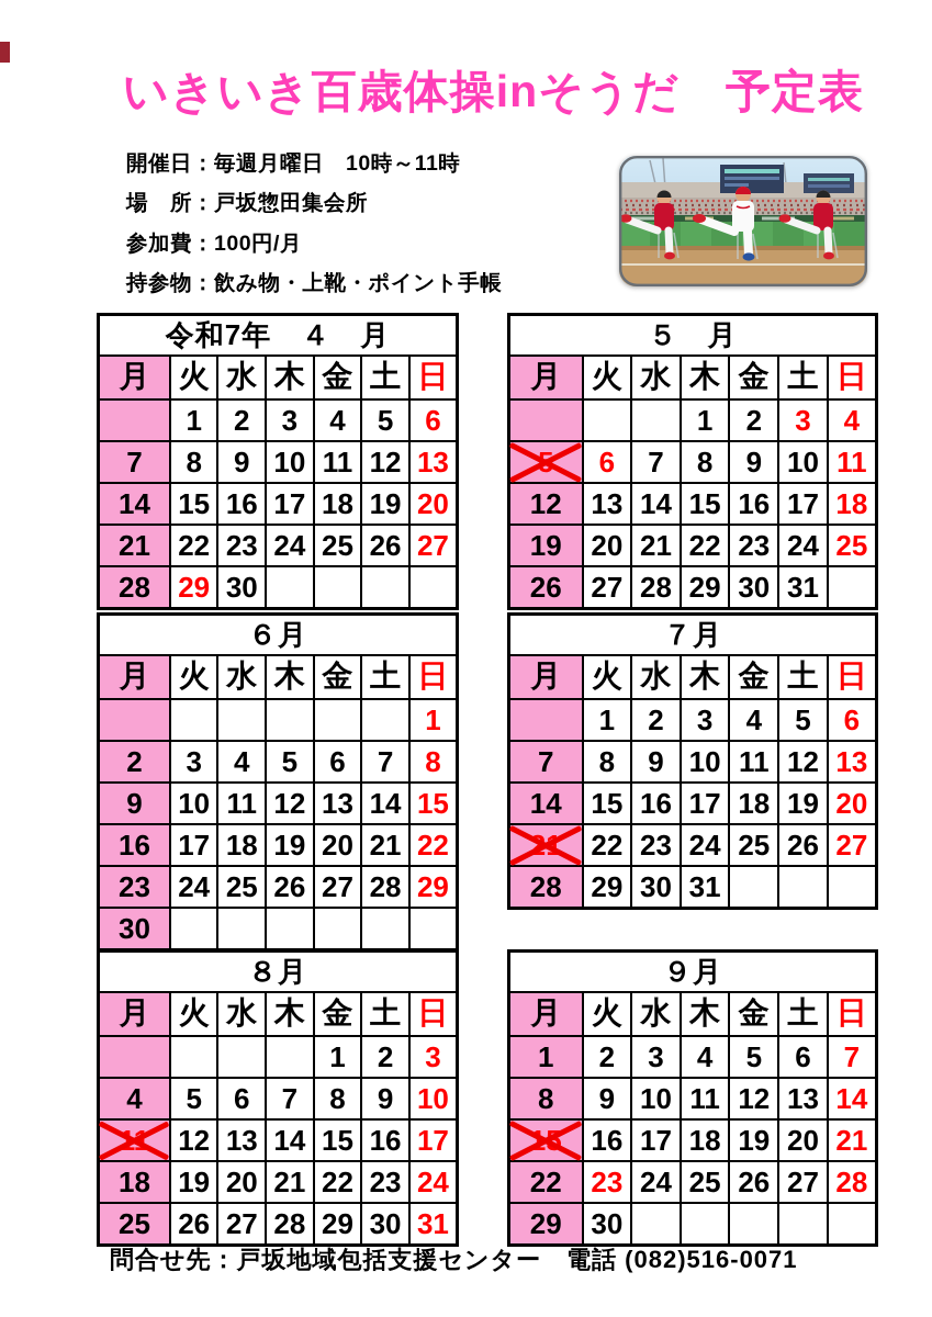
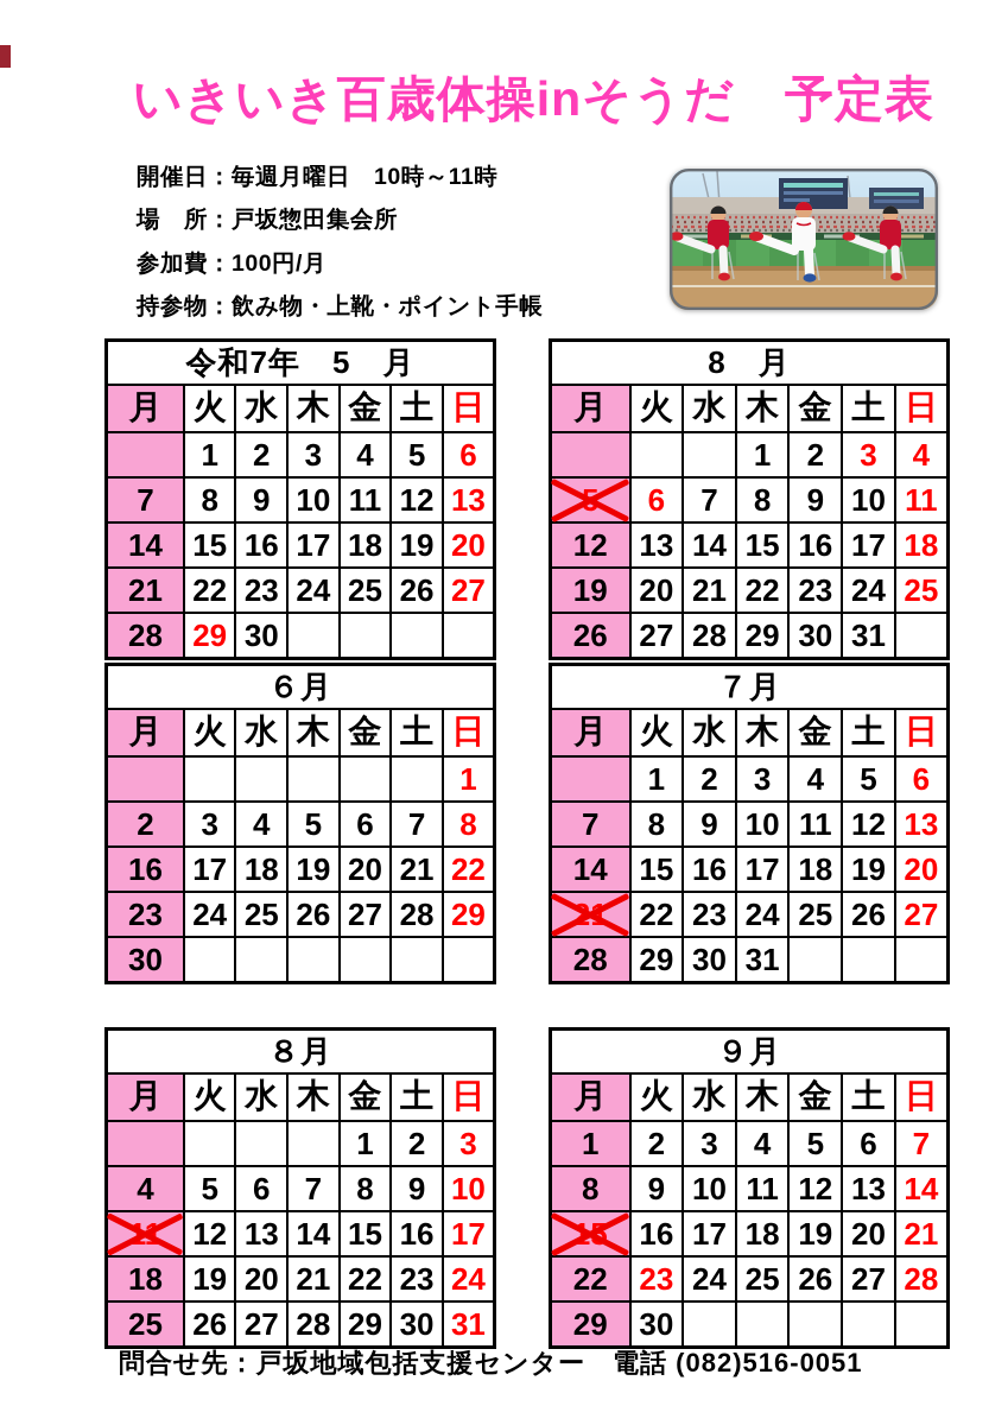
  いきいき百歳体操inそうだ 予定表
  開催日：毎週月曜日 10時～11時
  場 所：戸坂惣田集会所
  参加費：100円/月
  持参物：飲み物・上靴・ポイント手帳
- 令和7年 ４ 月
+ 令和7年 5 月
  月	火	水	木	金	土	日
  	1	2	3	4	5	6
  7	8	9	10	11	12	13
  14	15	16	17	18	19	20
  21	22	23	24	25	26	27
  28	29	30
- ５ 月
+ 8 月
  月	火	水	木	金	土	日
  			1	2	3	4
  5	6	7	8	9	10	11
  12	13	14	15	16	17	18
  19	20	21	22	23	24	25
  26	27	28	29	30	31
  ６月
  月	火	水	木	金	土	日
  						1
  2	3	4	5	6	7	8
- 9	10	11	12	13	14	15
  16	17	18	19	20	21	22
  23	24	25	26	27	28	29
  30
  ７月
  月	火	水	木	金	土	日
  	1	2	3	4	5	6
  7	8	9	10	11	12	13
  14	15	16	17	18	19	20
  21	22	23	24	25	26	27
  28	29	30	31
  ８月
  月	火	水	木	金	土	日
  				1	2	3
  4	5	6	7	8	9	10
  11	12	13	14	15	16	17
  18	19	20	21	22	23	24
  25	26	27	28	29	30	31
  ９月
  月	火	水	木	金	土	日
  1	2	3	4	5	6	7
  8	9	10	11	12	13	14
  15	16	17	18	19	20	21
  22	23	24	25	26	27	28
  29	30
- 問合せ先：戸坂地域包括支援センター 電話 (082)516-0071
+ 問合せ先：戸坂地域包括支援センター 電話 (082)516-0051
